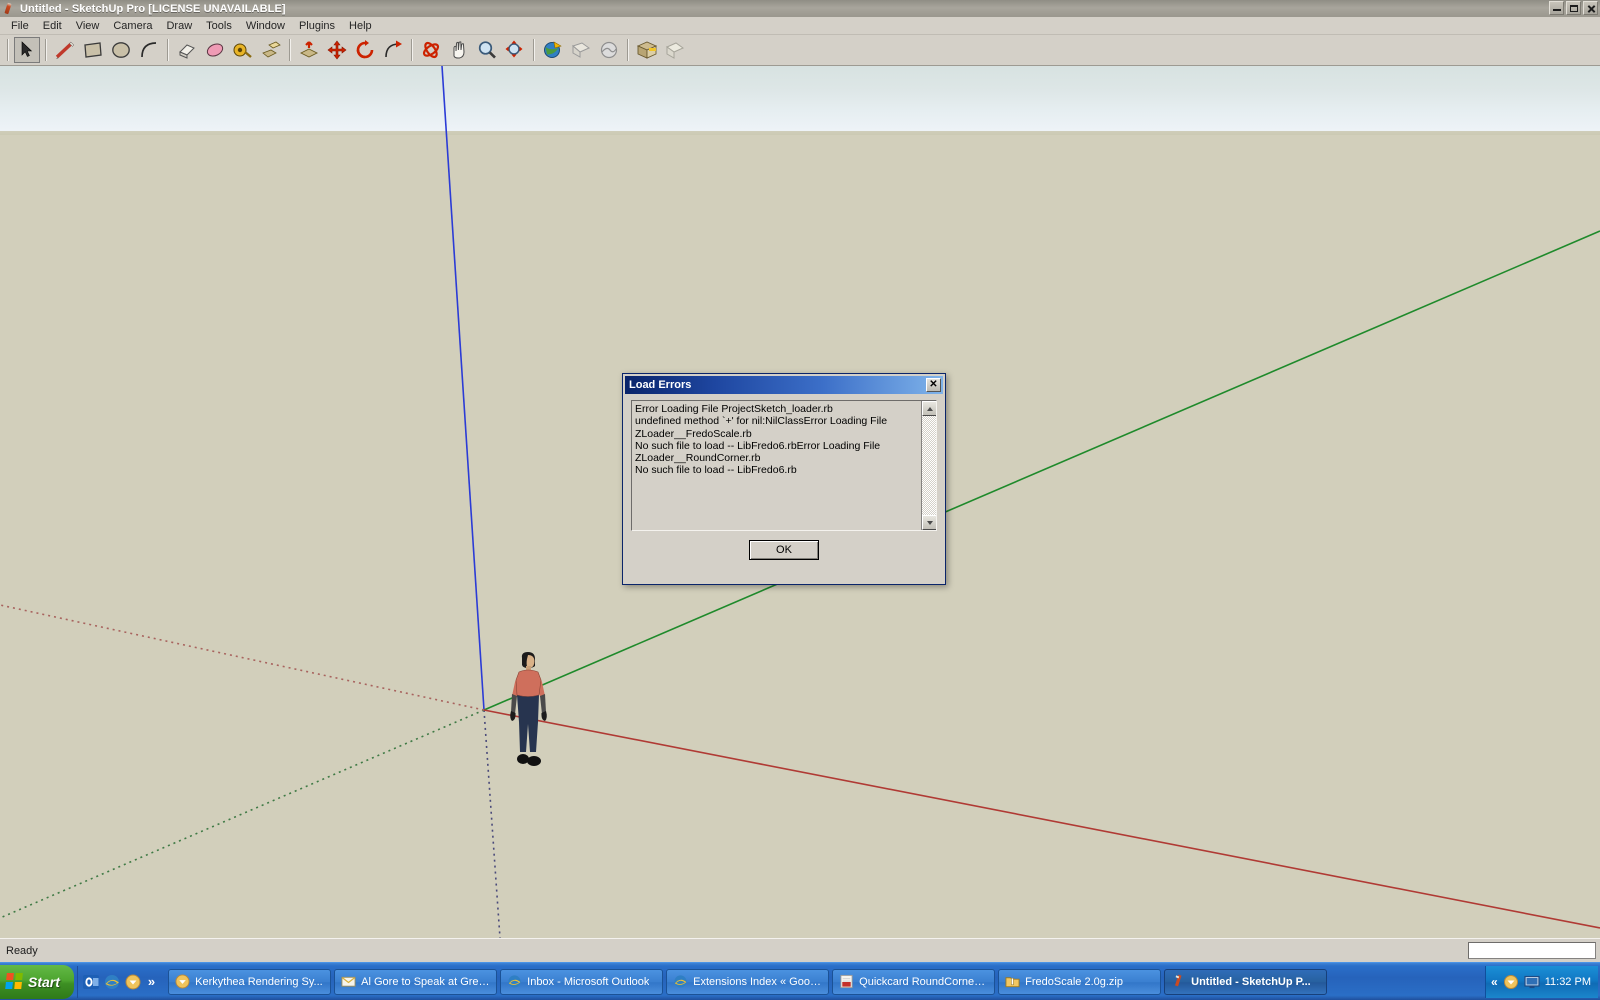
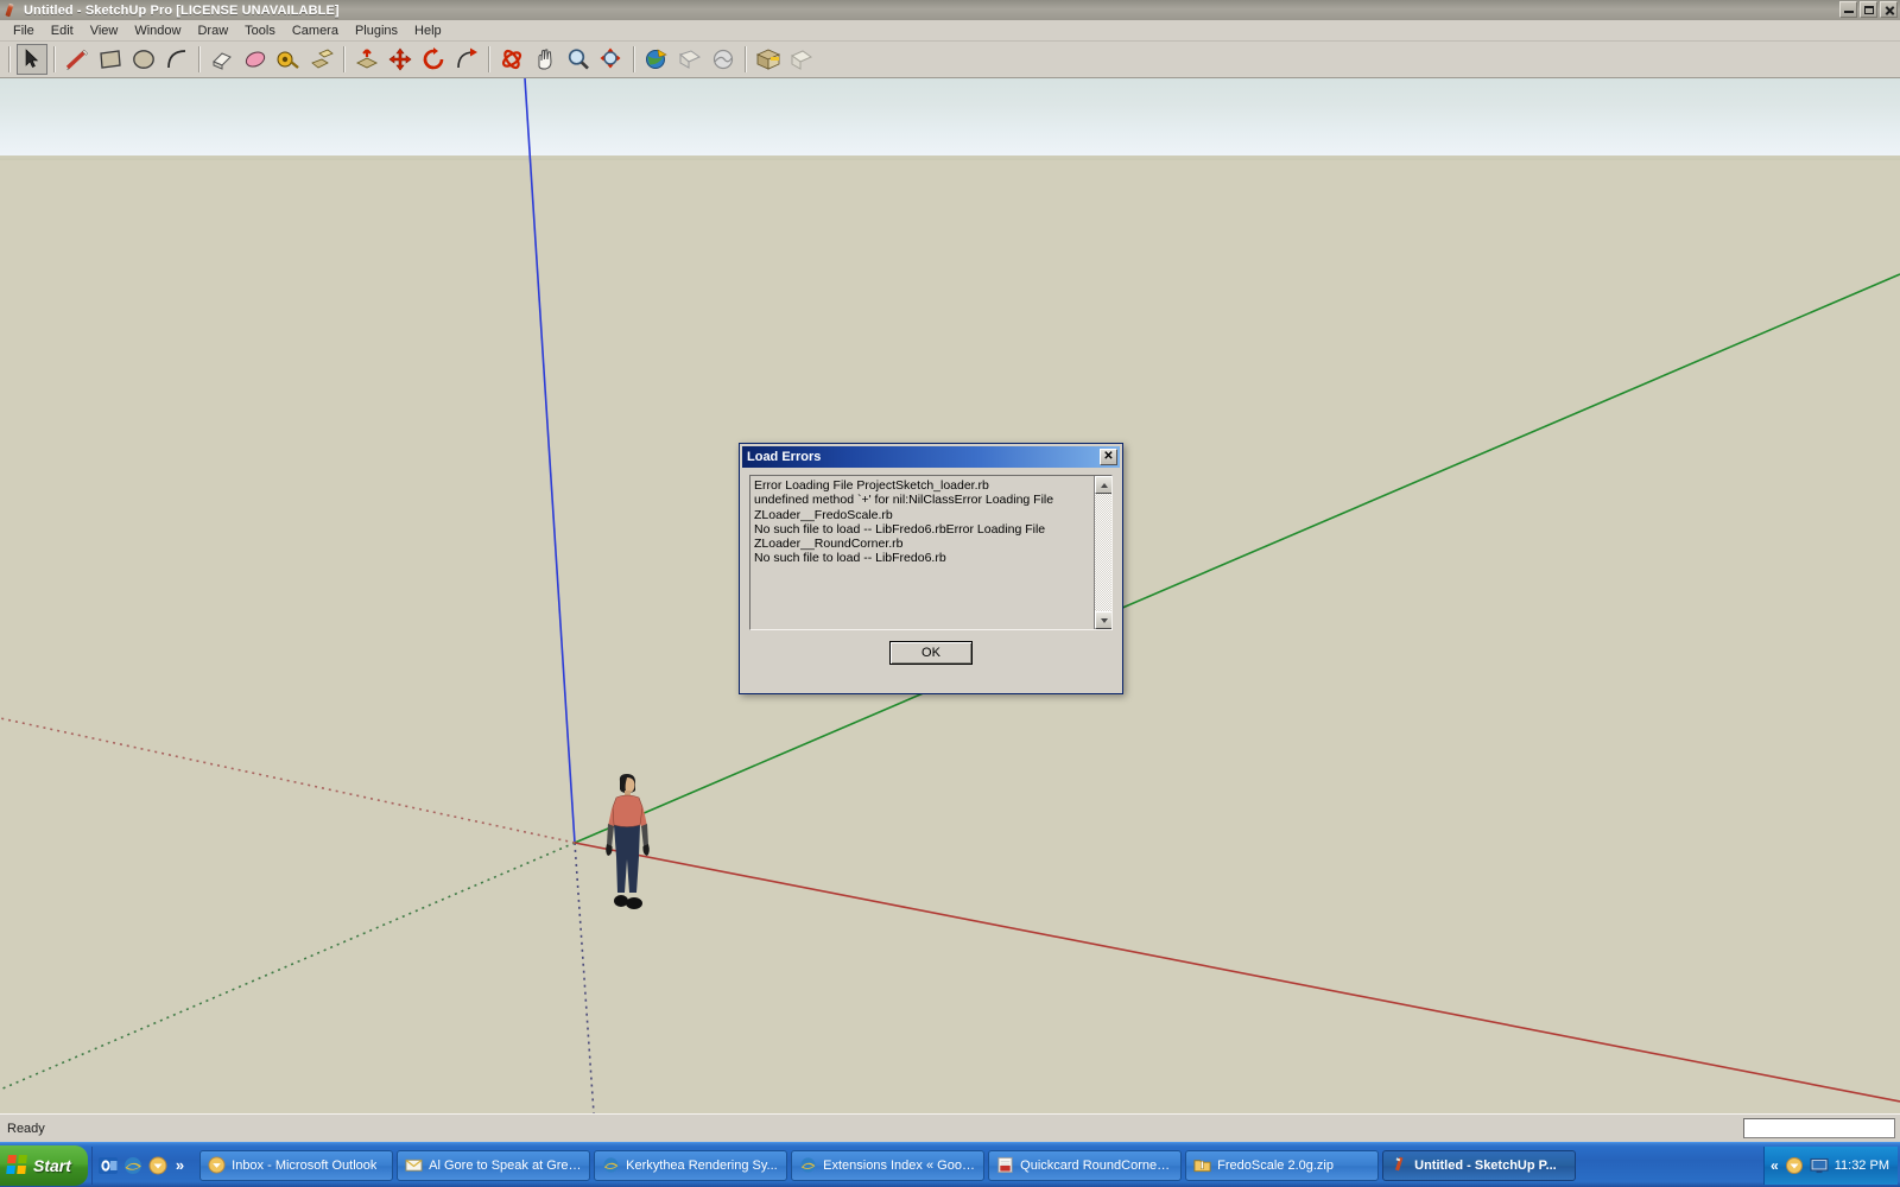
  Untitled - SketchUp Pro [LICENSE UNAVAILABLE]
  File
  Edit
  View
- Camera
+ Window
  Draw
  Tools
- Window
+ Camera
  Plugins
  Help
  Load Errors
  ✕
  Error Loading File ProjectSketch_loader.rb
  undefined method `+' for nil:NilClassError Loading File ZLoader__FredoScale.rb
  No such file to load -- LibFredo6.rbError Loading File ZLoader__RoundCorner.rb
  No such file to load -- LibFredo6.rb
  OK
  Ready
  Start
  »
- Kerkythea Rendering Sy...
+ Inbox - Microsoft Outlook
  Al Gore to Speak at Gree..
- Inbox - Microsoft Outlook
+ Kerkythea Rendering Sy...
  Extensions Index « Goog..
  Quickcard RoundCorner ..
  FredoScale 2.0g.zip
  Untitled - SketchUp P...
  «
  11:32 PM
